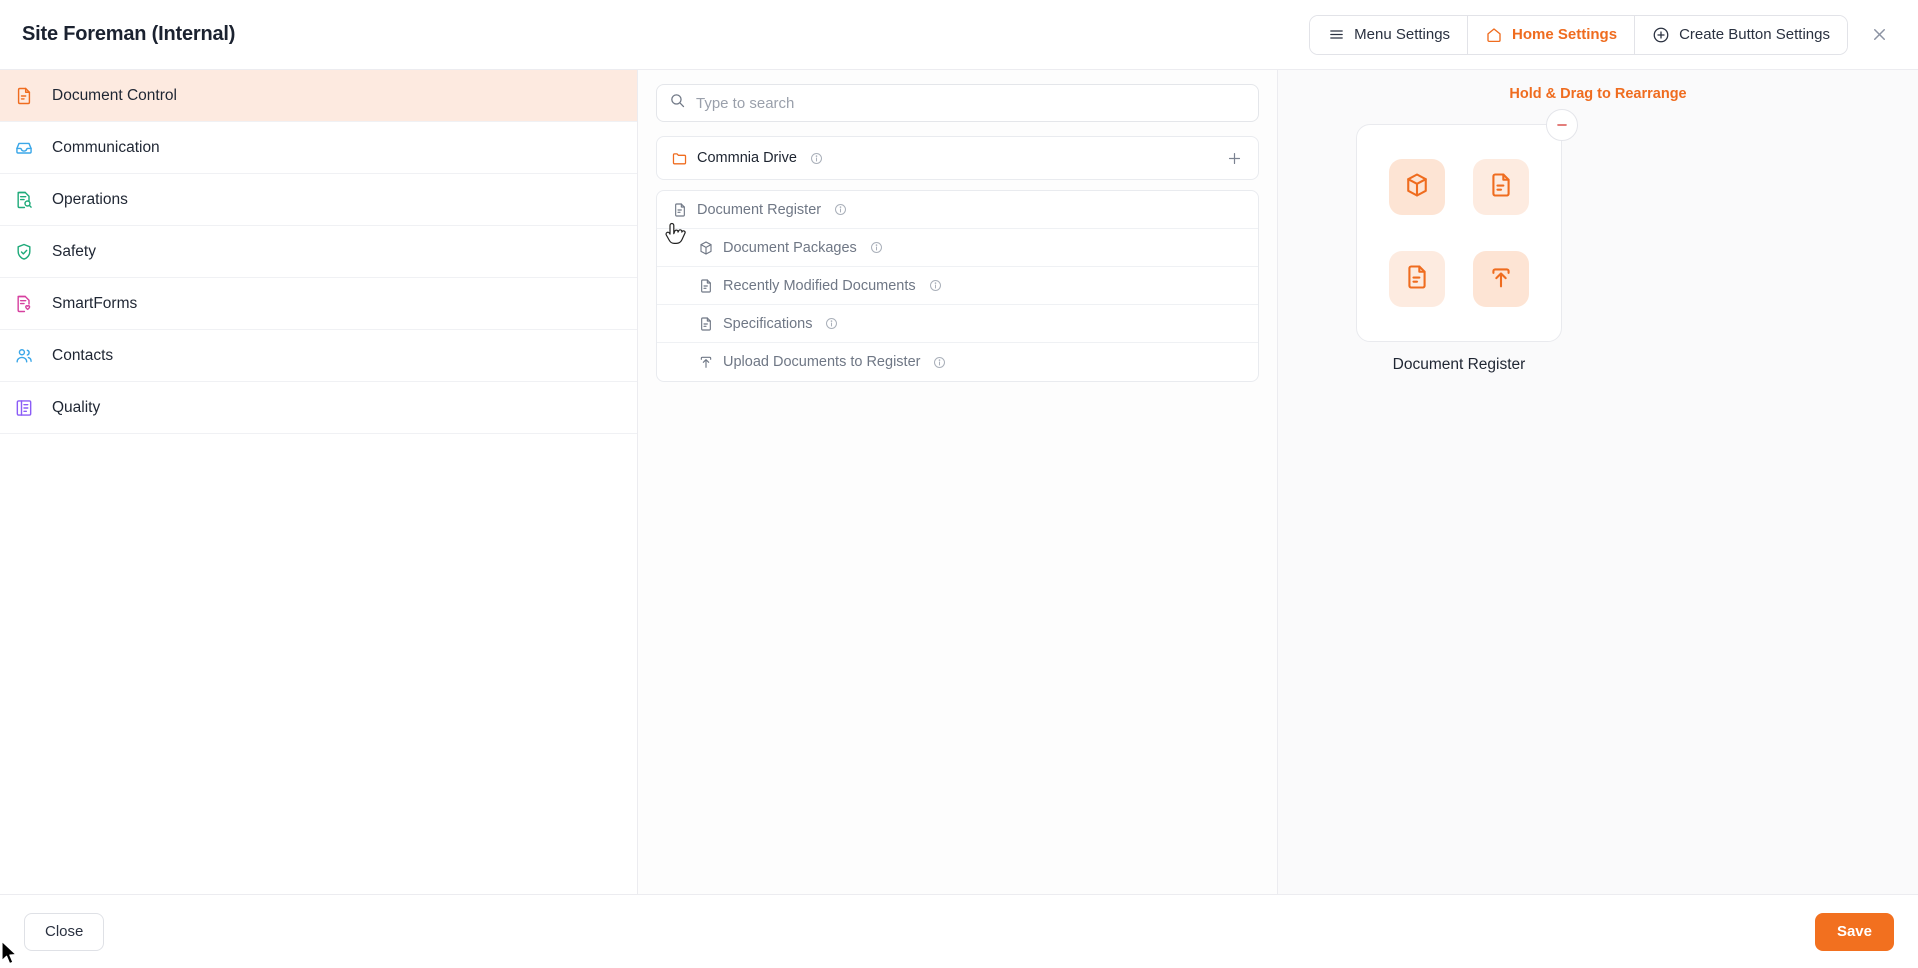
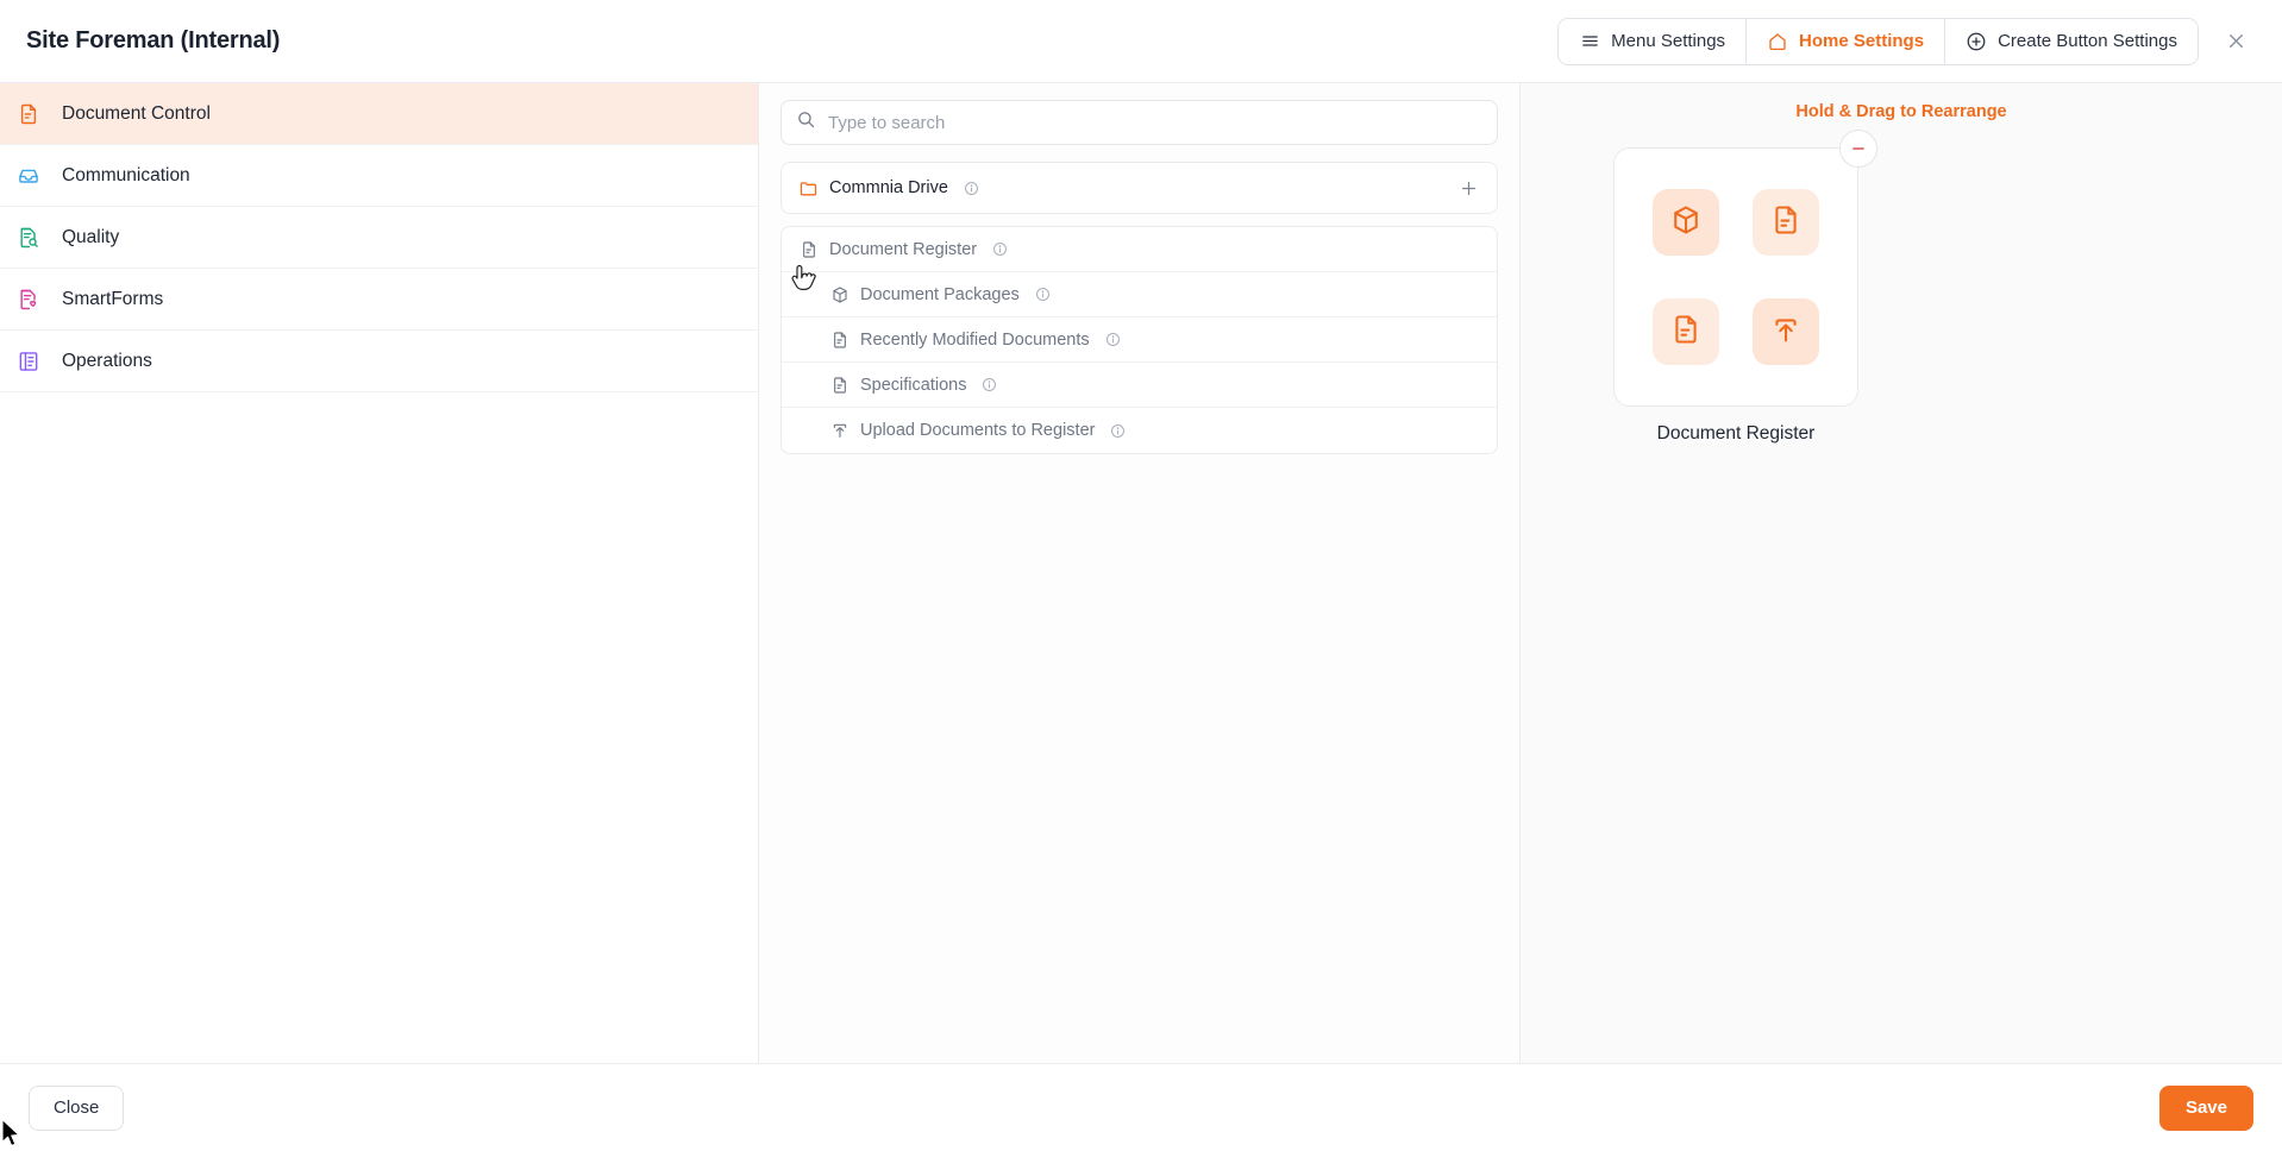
  Site Foreman (Internal)
  Menu Settings
  Home Settings
  Create Button Settings
  Document Control
  Communication
- Operations
+ Quality
- Safety
  SmartForms
- Contacts
- Quality
+ Operations
  Type to search
  Commnia Drive
  Document Register
  Document Packages
  Recently Modified Documents
  Specifications
  Upload Documents to Register
  Hold & Drag to Rearrange
  Document Register
  Close
  Save
